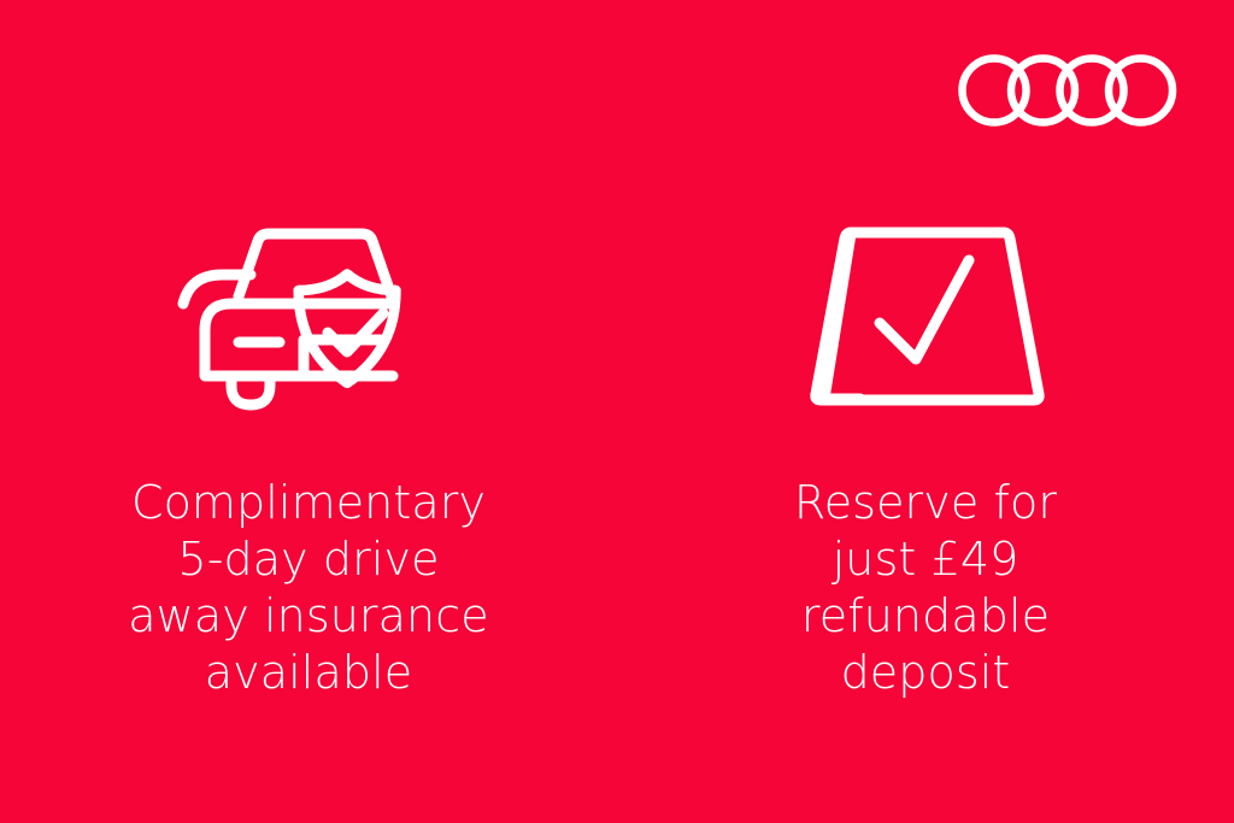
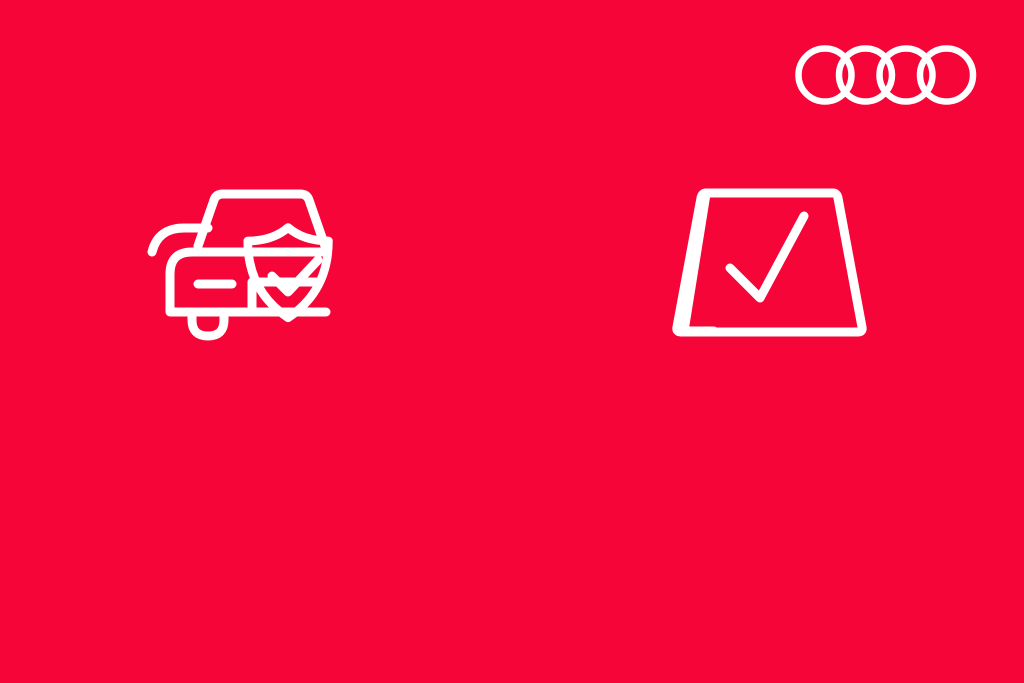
- Complimentary
- 5-day drive
- away insurance
- available
- Reserve for
- just £49
- refundable
- deposit
